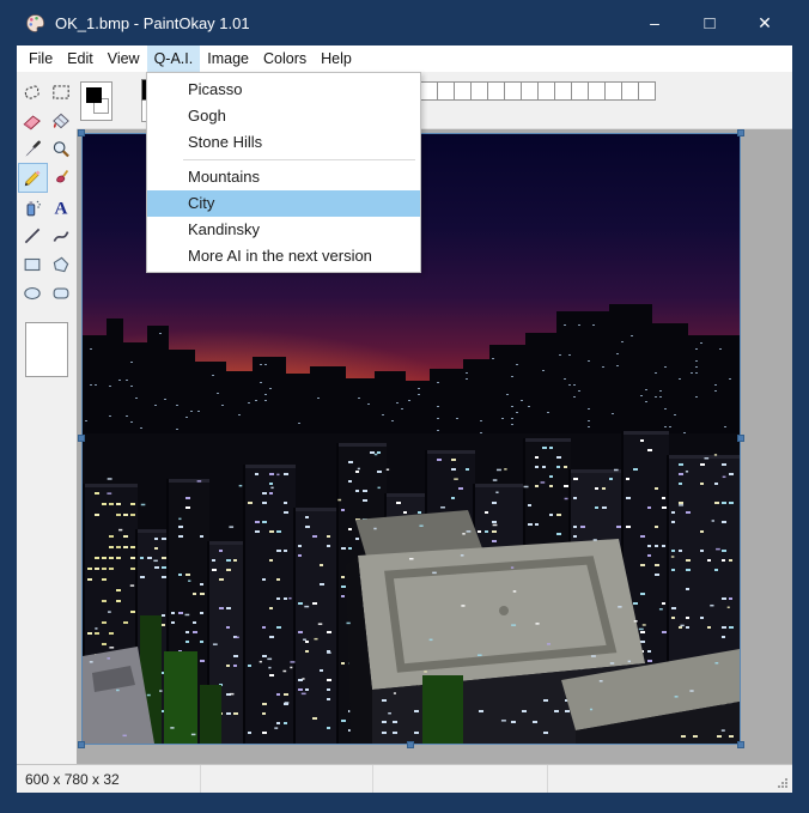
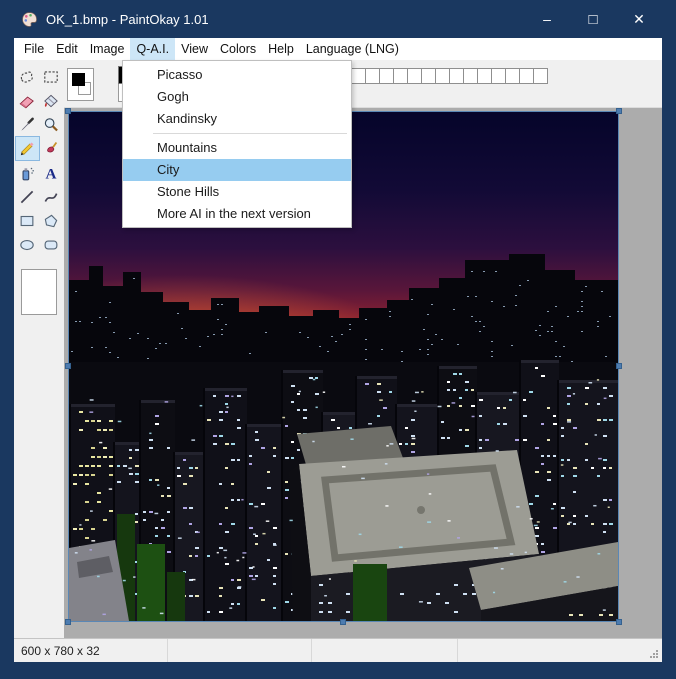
  OK_1.bmp - PaintOkay 1.01
  –
  □
  ✕
  File
  Edit
- View
+ Image
  Q-A.I.
- Image
+ View
  Colors
  Help
+ Language (LNG)
  A
  600 x 780 x 32
  Picasso
  Gogh
- Stone Hills
+ Kandinsky
  Mountains
  City
- Kandinsky
+ Stone Hills
  More AI in the next version
